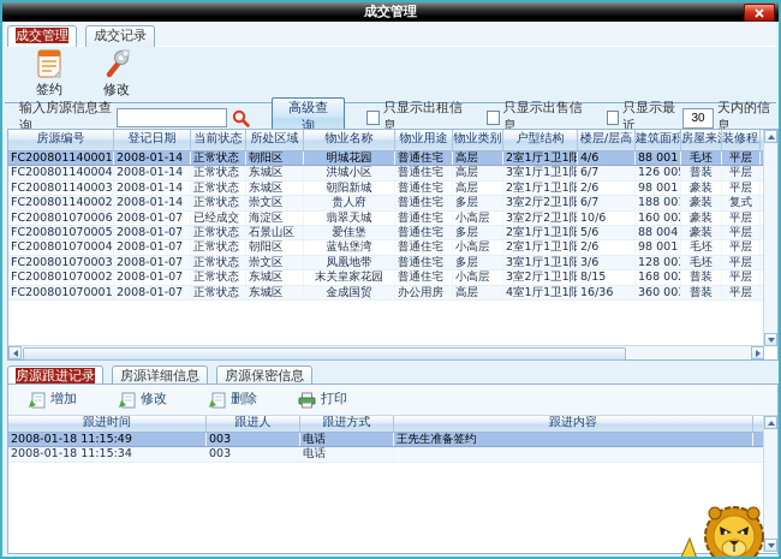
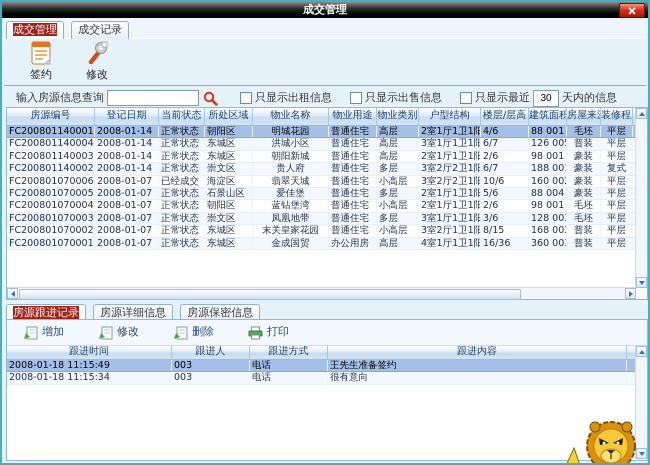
  成交管理
  成交管理 成交记录
  签约
  修改
  输入房源信息查询
- 高级查询
  只显示出租信息
  只显示出售信息
  只显示最近
  30
  天内的信息
  房源编号
  登记日期
  当前状态
  所处区域
  物业名称
  物业用途
  物业类别
  户型结构
  楼层/层高
  建筑面积
  房屋来
  装修程
  FC200801140001
  2008-01-14
  正常状态
  朝阳区
  明城花园
  普通住宅
  高层
  2室1厅1卫1阳
  4/6
  88 001
  毛坯
  平层
  FC200801140004
  2008-01-14
  正常状态
  东城区
  洪城小区
  普通住宅
  高层
  3室1厅1卫1阳
  6/7
  126 00
  普装
  平层
  FC200801140003
  2008-01-14
  正常状态
  东城区
  朝阳新城
  普通住宅
  高层
  2室1厅1卫1阳
  2/6
  98 001
  豪装
  平层
  FC200801140002
  2008-01-14
  正常状态
  崇文区
  贵人府
  普通住宅
  多层
  3室2厅2卫1阳
  6/7
  188 00
  豪装
  复式
  FC200801070006
  2008-01-07
  已经成交
  海淀区
  翡翠天城
  普通住宅
  小高层
  3室2厅2卫1阳
  10/6
  160 00
  豪装
  平层
  FC200801070005
  2008-01-07
  正常状态
  石景山区
  爱佳堡
  普通住宅
  多层
  2室1厅1卫1阳
  5/6
  88 004
  豪装
  平层
  FC200801070004
  2008-01-07
  正常状态
  朝阳区
  蓝钻堡湾
  普通住宅
  小高层
  2室1厅1卫1阳
  2/6
  98 001
  毛坯
  平层
  FC200801070003
  2008-01-07
  正常状态
  崇文区
  凤凰地带
  普通住宅
  多层
  3室1厅1卫1阳
  3/6
  128 00
  毛坯
  平层
  FC200801070002
  2008-01-07
  正常状态
  东城区
  末关皇家花园
  普通住宅
  小高层
  3室2厅1卫1阳
  8/15
  168 00
  普装
  平层
  FC200801070001
  2008-01-07
  正常状态
  东城区
  金成国贸
  办公用房
  高层
  4室1厅1卫1阳
  16/36
  360 00
  普装
  平层
  房源跟进记录 房源详细信息 房源保密信息
  增加
  修改
  删除
  打印
  跟进时间
  跟进人
  跟进方式
  跟进内容
  2008-01-18 11:15:49
  003
  电话
  王先生准备签约
  2008-01-18 11:15:34
  003
  电话
+ 很有意向
